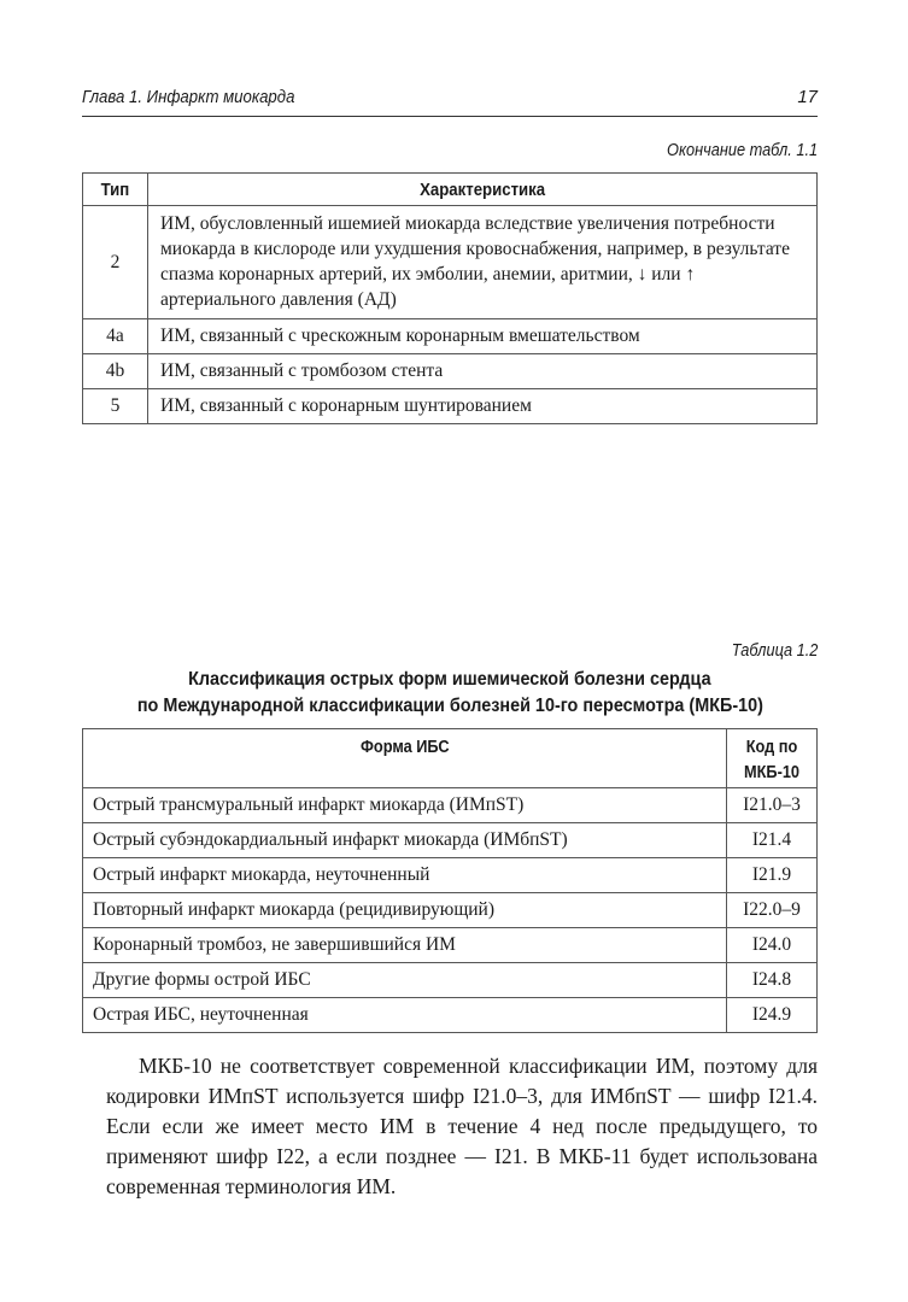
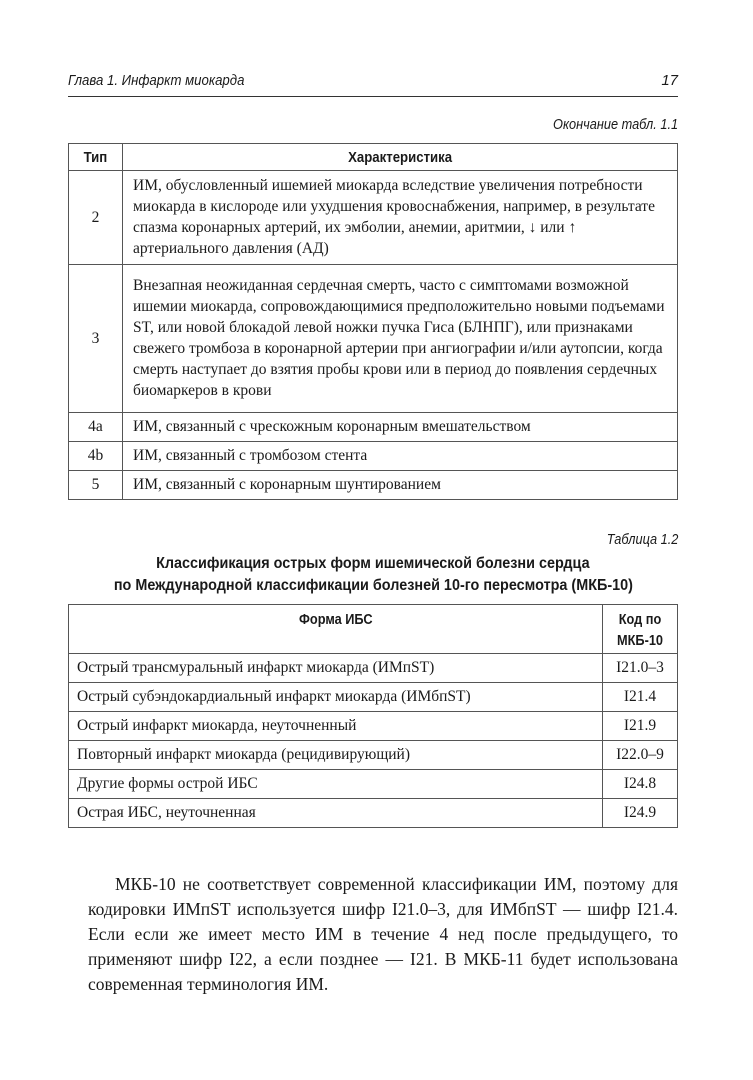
  Глава 1. Инфаркт миокарда
  17
  Окончание табл. 1.1
  Тип	Характеристика
  2	ИМ, обусловленный ишемией миокарда вследствие увеличения потребности миокарда в кислороде или ухудшения кровоснабжения, например, в результате спазма коронарных артерий, их эмболии, анемии, аритмии, ↓ или ↑ артериального давления (АД)
+ 3	Внезапная неожиданная сердечная смерть, часто с симптомами возможной ишемии миокарда, сопровождающимися предположительно новыми подъемами ST, или новой блокадой левой ножки пучка Гиса (БЛНПГ), или признаками свежего тромбоза в коронарной артерии при ангиографии и/или аутопсии, когда смерть наступает до взятия пробы крови или в период до появления сердечных биомаркеров в крови
  4a	ИМ, связанный с чрескожным коронарным вмешательством
  4b	ИМ, связанный с тромбозом стента
  5	ИМ, связанный с коронарным шунтированием
  Таблица 1.2
  Классификация острых форм ишемической болезни сердца
  по Международной классификации болезней 10-го пересмотра (МКБ-10)
  Форма ИБС	Код по МКБ-10
  Острый трансмуральный инфаркт миокарда (ИМпST)	I21.0–3
  Острый субэндокардиальный инфаркт миокарда (ИМбпST)	I21.4
  Острый инфаркт миокарда, неуточненный	I21.9
  Повторный инфаркт миокарда (рецидивирующий)	I22.0–9
- Коронарный тромбоз, не завершившийся ИМ	I24.0
  Другие формы острой ИБС	I24.8
  Острая ИБС, неуточненная	I24.9
  МКБ-10 не соответствует современной классификации ИМ, поэтому для кодировки ИМпST используется шифр I21.0–3, для ИМбпST — шифр I21.4. Если если же имеет место ИМ в течение 4 нед после предыдущего, то применяют шифр I22, а если позднее — I21. В МКБ-11 будет использована современная терминология ИМ.
